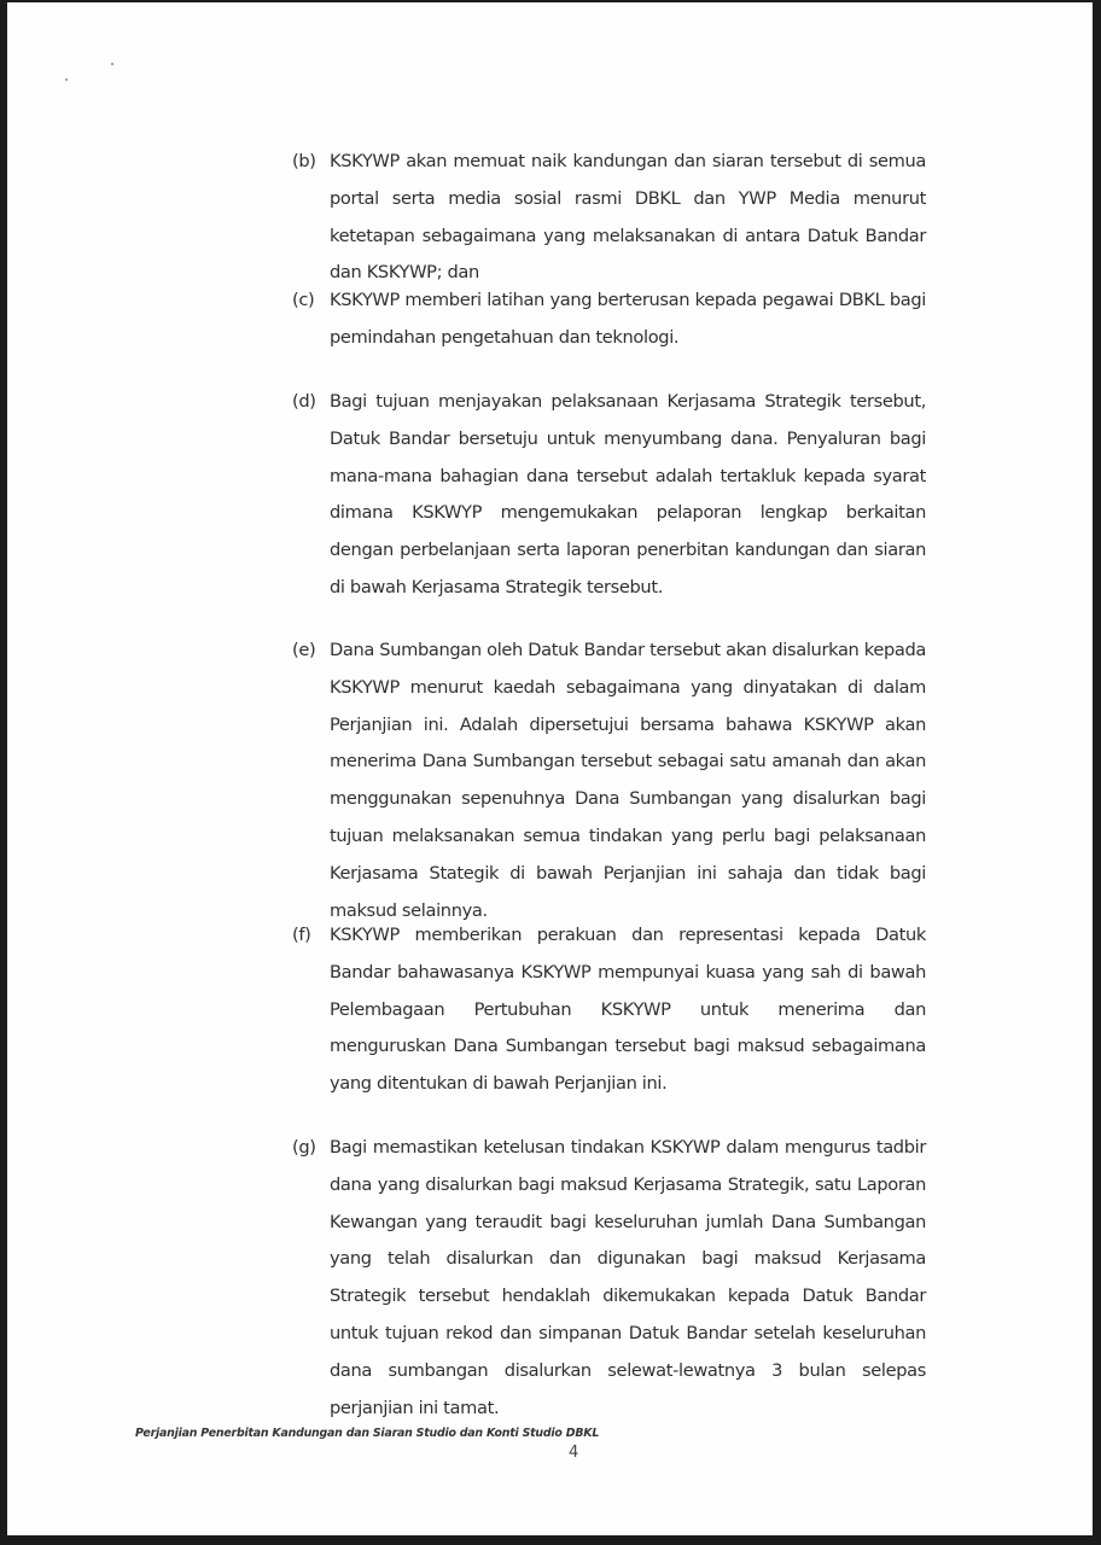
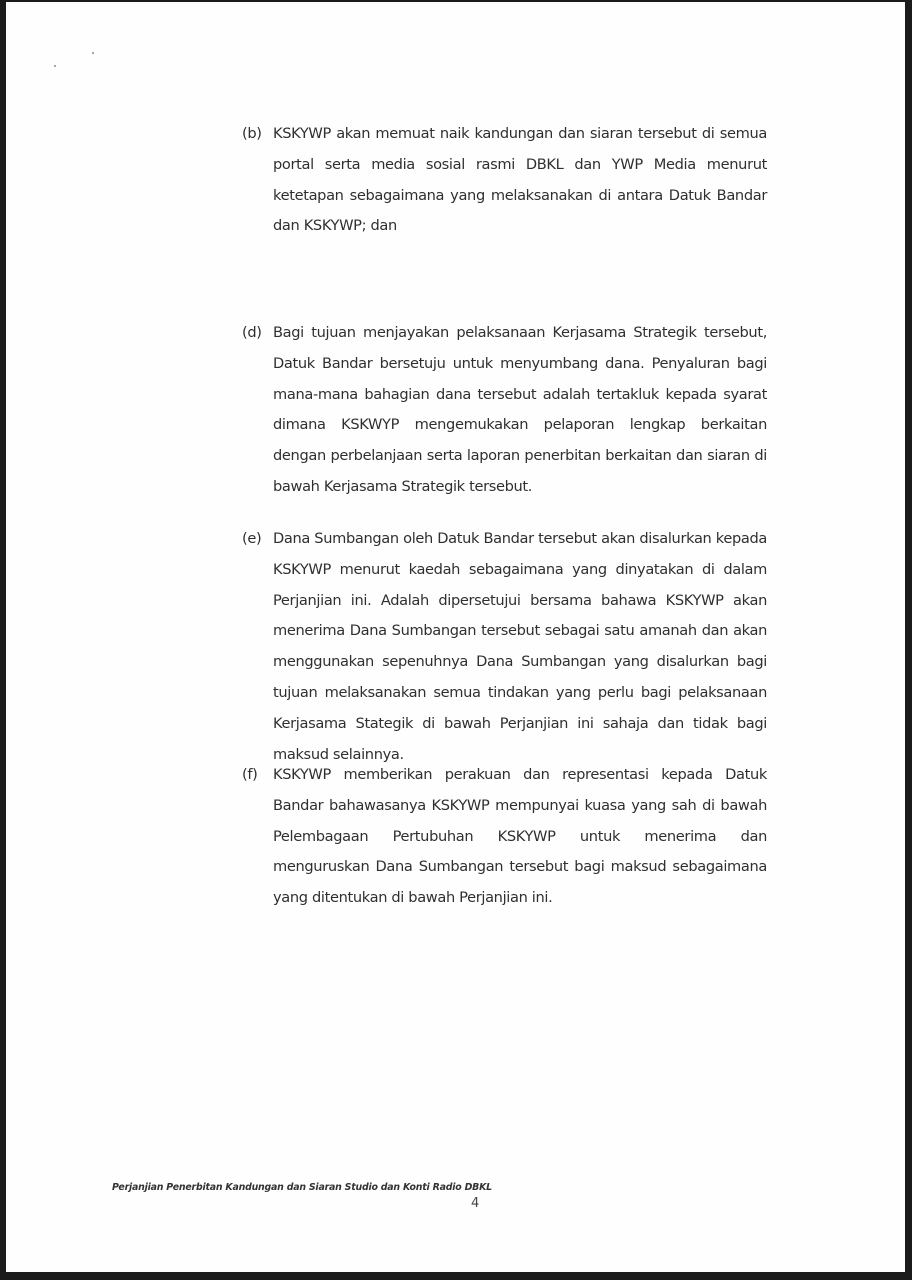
  (b)
  KSKYWP akan memuat naik kandungan dan siaran tersebut di semua portal serta media sosial rasmi DBKL dan YWP Media menurut ketetapan sebagaimana yang melaksanakan di antara Datuk Bandar dan KSKYWP; dan
- (c)
- KSKYWP memberi latihan yang berterusan kepada pegawai DBKL bagi pemindahan pengetahuan dan teknologi.
  (d)
- Bagi tujuan menjayakan pelaksanaan Kerjasama Strategik tersebut, Datuk Bandar bersetuju untuk menyumbang dana. Penyaluran bagi mana-mana bahagian dana tersebut adalah tertakluk kepada syarat dimana KSKWYP mengemukakan pelaporan lengkap berkaitan dengan perbelanjaan serta laporan penerbitan kandungan dan siaran di bawah Kerjasama Strategik tersebut.
+ Bagi tujuan menjayakan pelaksanaan Kerjasama Strategik tersebut, Datuk Bandar bersetuju untuk menyumbang dana. Penyaluran bagi mana-mana bahagian dana tersebut adalah tertakluk kepada syarat dimana KSKWYP mengemukakan pelaporan lengkap berkaitan dengan perbelanjaan serta laporan penerbitan berkaitan dan siaran di bawah Kerjasama Strategik tersebut.
  (e)
  Dana Sumbangan oleh Datuk Bandar tersebut akan disalurkan kepada KSKYWP menurut kaedah sebagaimana yang dinyatakan di dalam Perjanjian ini. Adalah dipersetujui bersama bahawa KSKYWP akan menerima Dana Sumbangan tersebut sebagai satu amanah dan akan menggunakan sepenuhnya Dana Sumbangan yang disalurkan bagi tujuan melaksanakan semua tindakan yang perlu bagi pelaksanaan Kerjasama Stategik di bawah Perjanjian ini sahaja dan tidak bagi maksud selainnya.
  (f)
  KSKYWP memberikan perakuan dan representasi kepada Datuk Bandar bahawasanya KSKYWP mempunyai kuasa yang sah di bawah Pelembagaan Pertubuhan KSKYWP untuk menerima dan menguruskan Dana Sumbangan tersebut bagi maksud sebagaimana yang ditentukan di bawah Perjanjian ini.
- (g)
- Bagi memastikan ketelusan tindakan KSKYWP dalam mengurus tadbir dana yang disalurkan bagi maksud Kerjasama Strategik, satu Laporan Kewangan yang teraudit bagi keseluruhan jumlah Dana Sumbangan yang telah disalurkan dan digunakan bagi maksud Kerjasama Strategik tersebut hendaklah dikemukakan kepada Datuk Bandar untuk tujuan rekod dan simpanan Datuk Bandar setelah keseluruhan dana sumbangan disalurkan selewat-lewatnya 3 bulan selepas perjanjian ini tamat.
- Perjanjian Penerbitan Kandungan dan Siaran Studio dan Konti Studio DBKL
+ Perjanjian Penerbitan Kandungan dan Siaran Studio dan Konti Radio DBKL
  4
